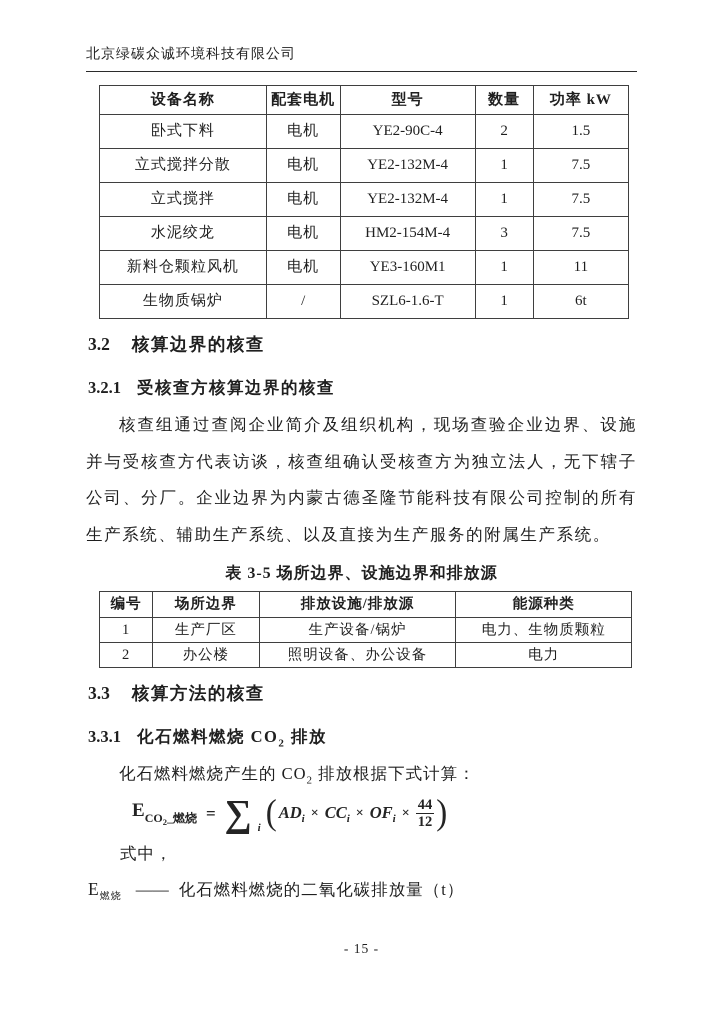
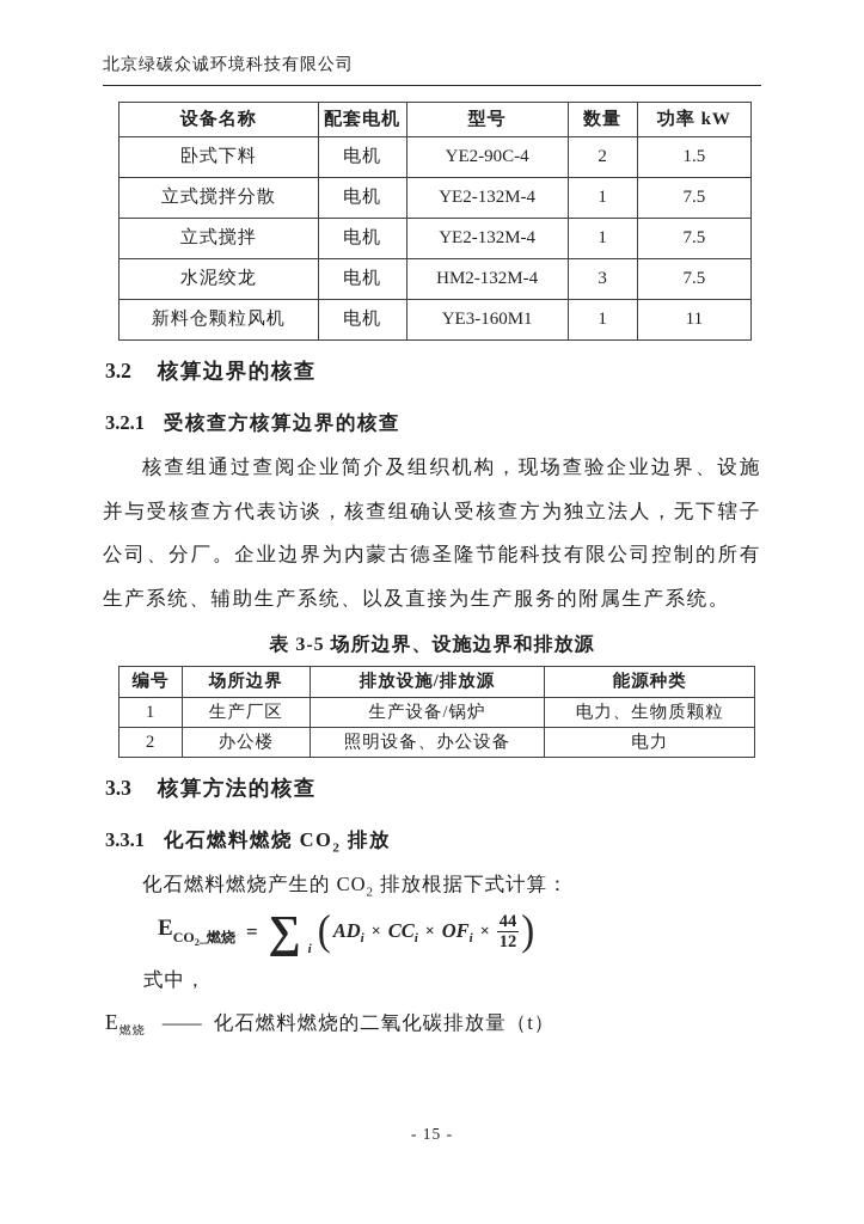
  北京绿碳众诚环境科技有限公司
  设备名称	配套电机	型号	数量	功率 kW
  卧式下料	电机	YE2-90C-4	2	1.5
  立式搅拌分散	电机	YE2-132M-4	1	7.5
  立式搅拌	电机	YE2-132M-4	1	7.5
- 水泥绞龙	电机	HM2-154M-4	3	7.5
+ 水泥绞龙	电机	HM2-132M-4	3	7.5
  新料仓颗粒风机	电机	YE3-160M1	1	11
- 生物质锅炉	/	SZL6-1.6-T	1	6t
  3.2 核算边界的核查
  3.2.1 受核查方核算边界的核查
  核查组通过查阅企业简介及组织机构，现场查验企业边界、设施并与受核查方代表访谈，核查组确认受核查方为独立法人，无下辖子公司、分厂。企业边界为内蒙古德圣隆节能科技有限公司控制的所有生产系统、辅助生产系统、以及直接为生产服务的附属生产系统。
  表 3-5 场所边界、设施边界和排放源
  编号	场所边界	排放设施/排放源	能源种类
  1	生产厂区	生产设备/锅炉	电力、生物质颗粒
  2	办公楼	照明设备、办公设备	电力
  3.3 核算方法的核查
  3.3.1 化石燃料燃烧 CO2 排放
  化石燃料燃烧产生的 CO2 排放根据下式计算：
  ECO2_燃烧
  =
  ∑
  i
  (
  ADi
  ×
  CCi
  ×
  OFi
  ×
  44
  12
  )
  式中，
  E燃烧—— 化石燃料燃烧的二氧化碳排放量（t）
  - 15 -
